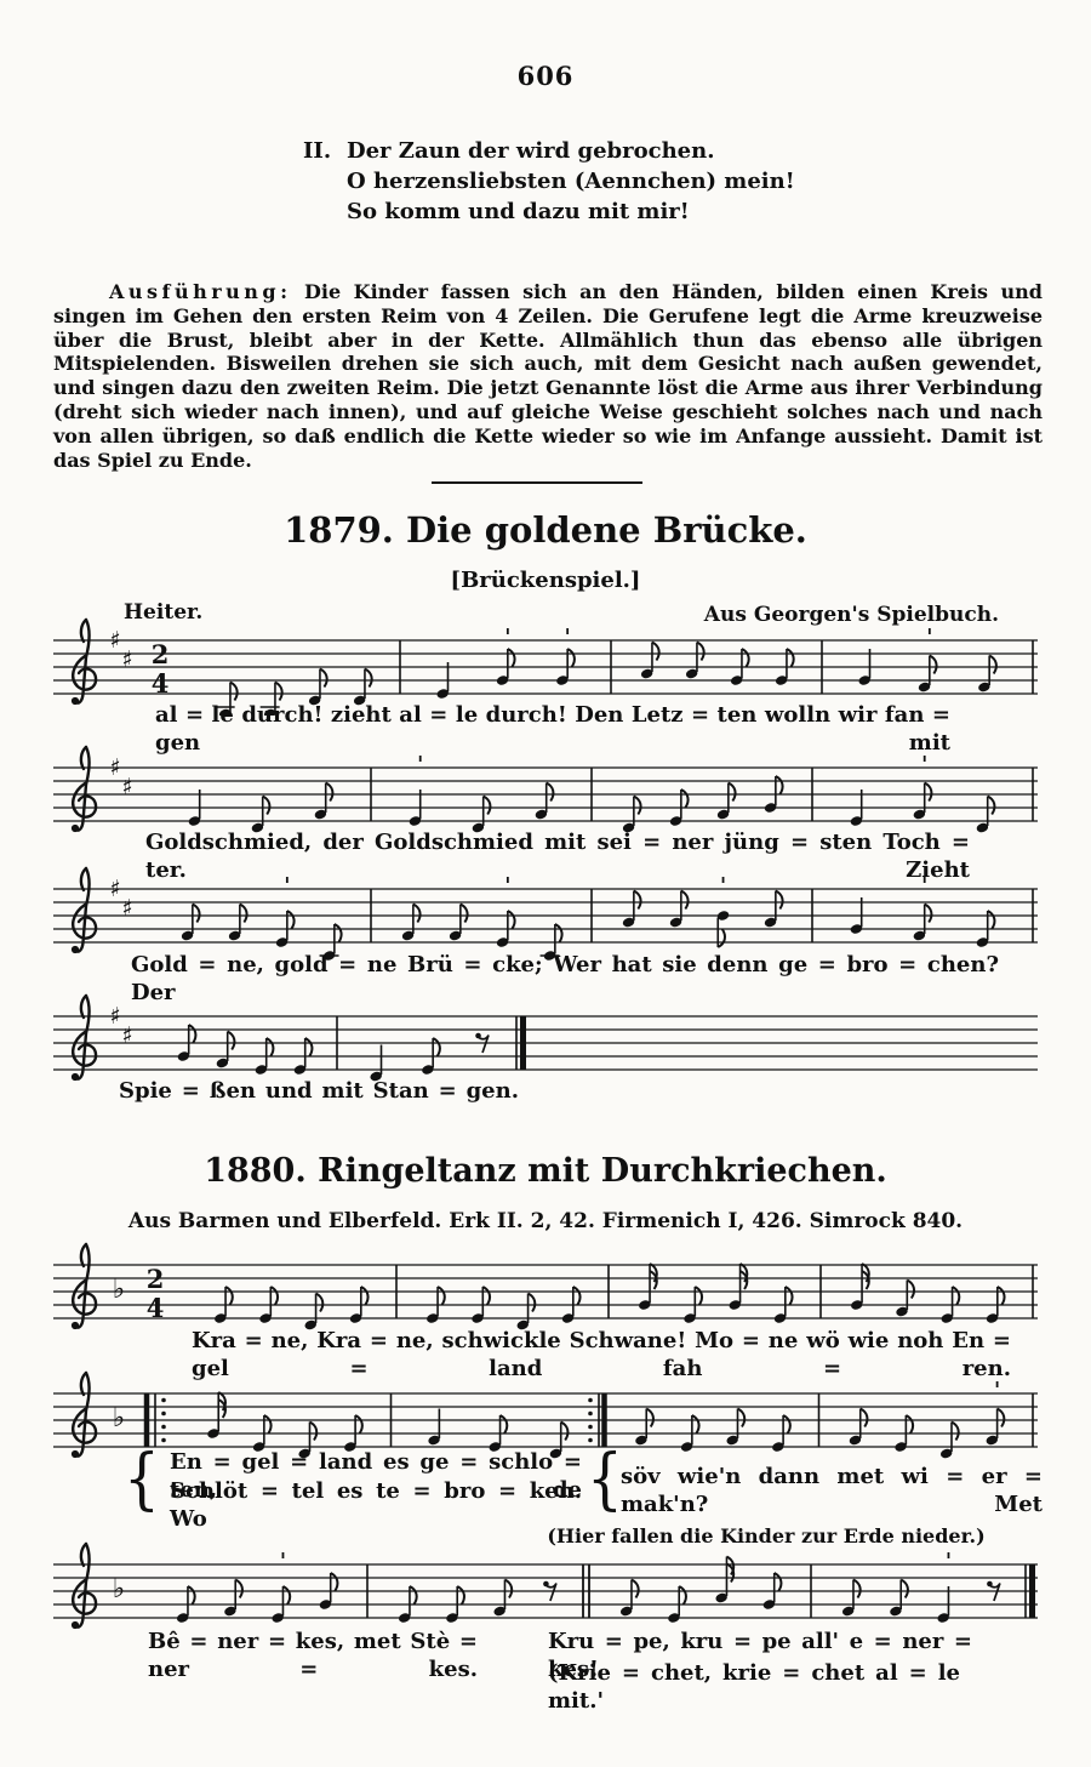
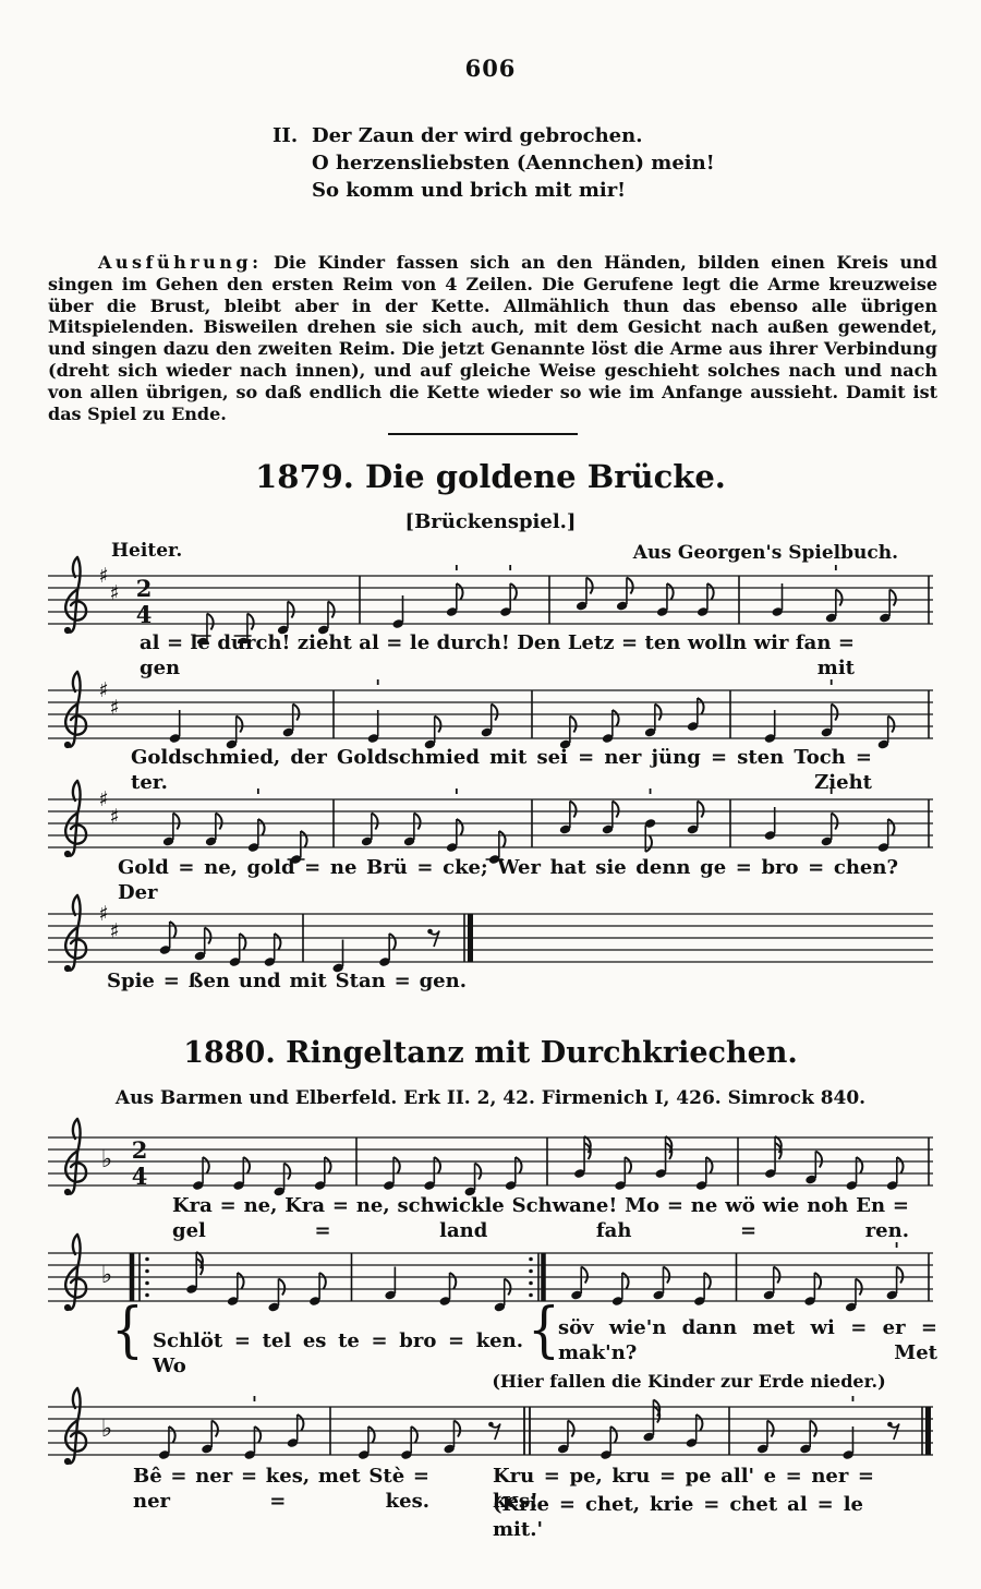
  606
  II.
  Der Zaun der wird gebrochen.
  O herzensliebsten (Aennchen) mein!
- So komm und dazu mit mir!
+ So komm und brich mit mir!
  Ausführung: Die Kinder fassen sich an den Händen, bilden einen Kreis und singen im Gehen den ersten Reim von 4 Zeilen. Die Gerufene legt die Arme kreuzweise über die Brust, bleibt aber in der Kette. Allmählich thun das ebenso alle übrigen Mitspielenden. Bisweilen drehen sie sich auch, mit dem Gesicht nach außen gewendet, und singen dazu den zweiten Reim. Die jetzt Genannte löst die Arme aus ihrer Verbindung (dreht sich wieder nach innen), und auf gleiche Weise geschieht solches nach und nach von allen übrigen, so daß endlich die Kette wieder so wie im Anfange aussieht. Damit ist das Spiel zu Ende.
  1879. Die goldene Brücke.
  [Brückenspiel.]
  Heiter.
  Aus Georgen's Spielbuch.
  ♯
  ♯
  2
  4
  al = le durch! zieht al = le durch! Den Letz = ten wolln wir fan = gen mit
  ♯
  ♯
  Goldschmied, der Goldschmied mit sei = ner jüng = sten Toch = ter. Zieht
  ♯
  ♯
  Gold = ne, gold = ne Brü = cke; Wer hat sie denn ge = bro = chen? Der
  ♯
  ♯
  Spie = ßen und mit Stan = gen.
  1880. Ringeltanz mit Durchkriechen.
  Aus Barmen und Elberfeld. Erk II. 2, 42. Firmenich I, 426. Simrock 840.
  ♭
  2
  4
  Kra = ne, Kra = ne, schwickle Schwane! Mo = ne wö wie noh En = gel = land fah = ren.
  ♭
  {
- En = gel = land es ge = schlo = ten, de
  Schlöt = tel es te = bro = ken. Wo
  {
  söv wie'n dann met wi = er = mak'n? Met
  (Hier fallen die Kinder zur Erde nieder.)
  ♭
  Bê = ner = kes, met Stè = ner = kes.
  Kru = pe, kru = pe all' e = ner = kes!
  (Krie = chet, krie = chet al = le mit.'
